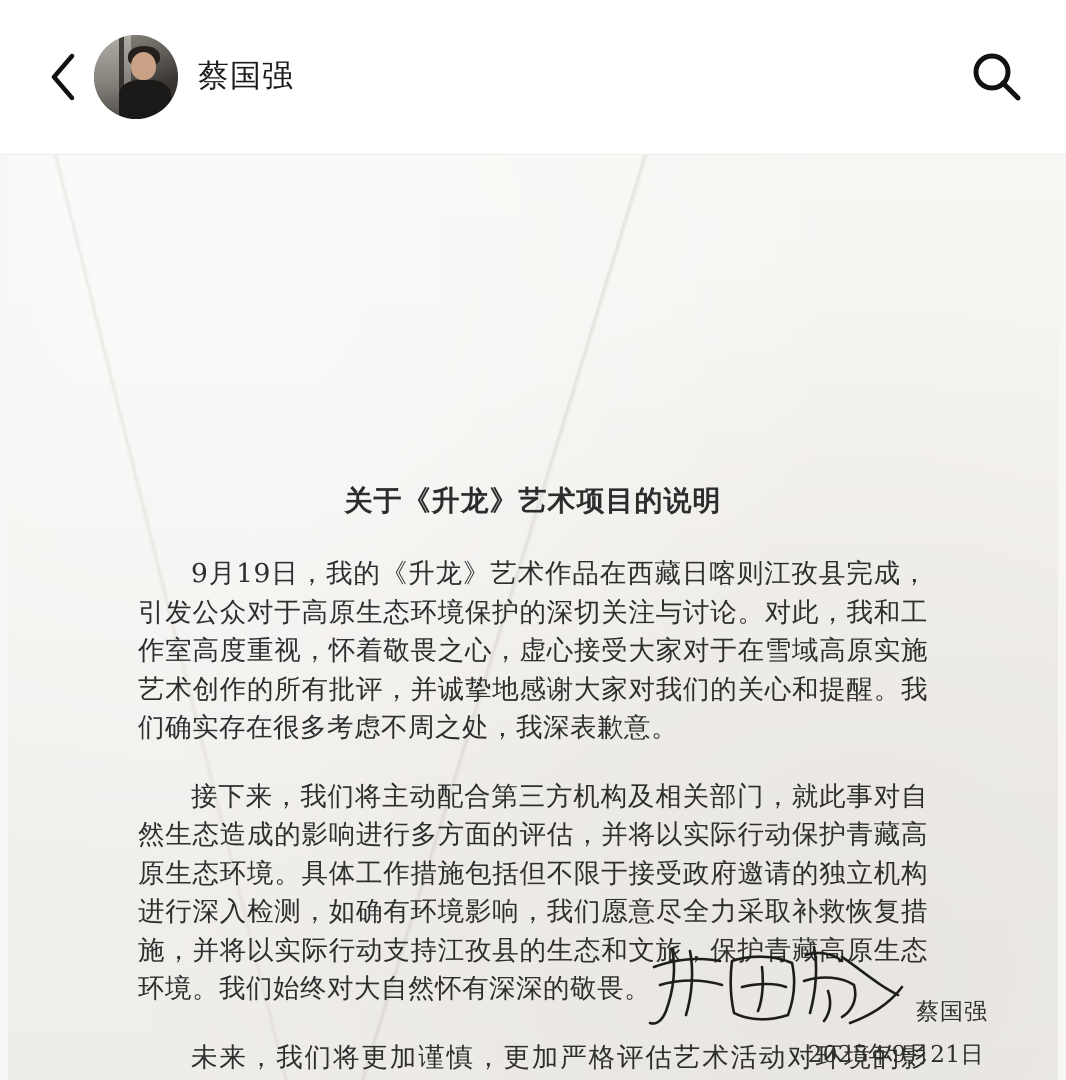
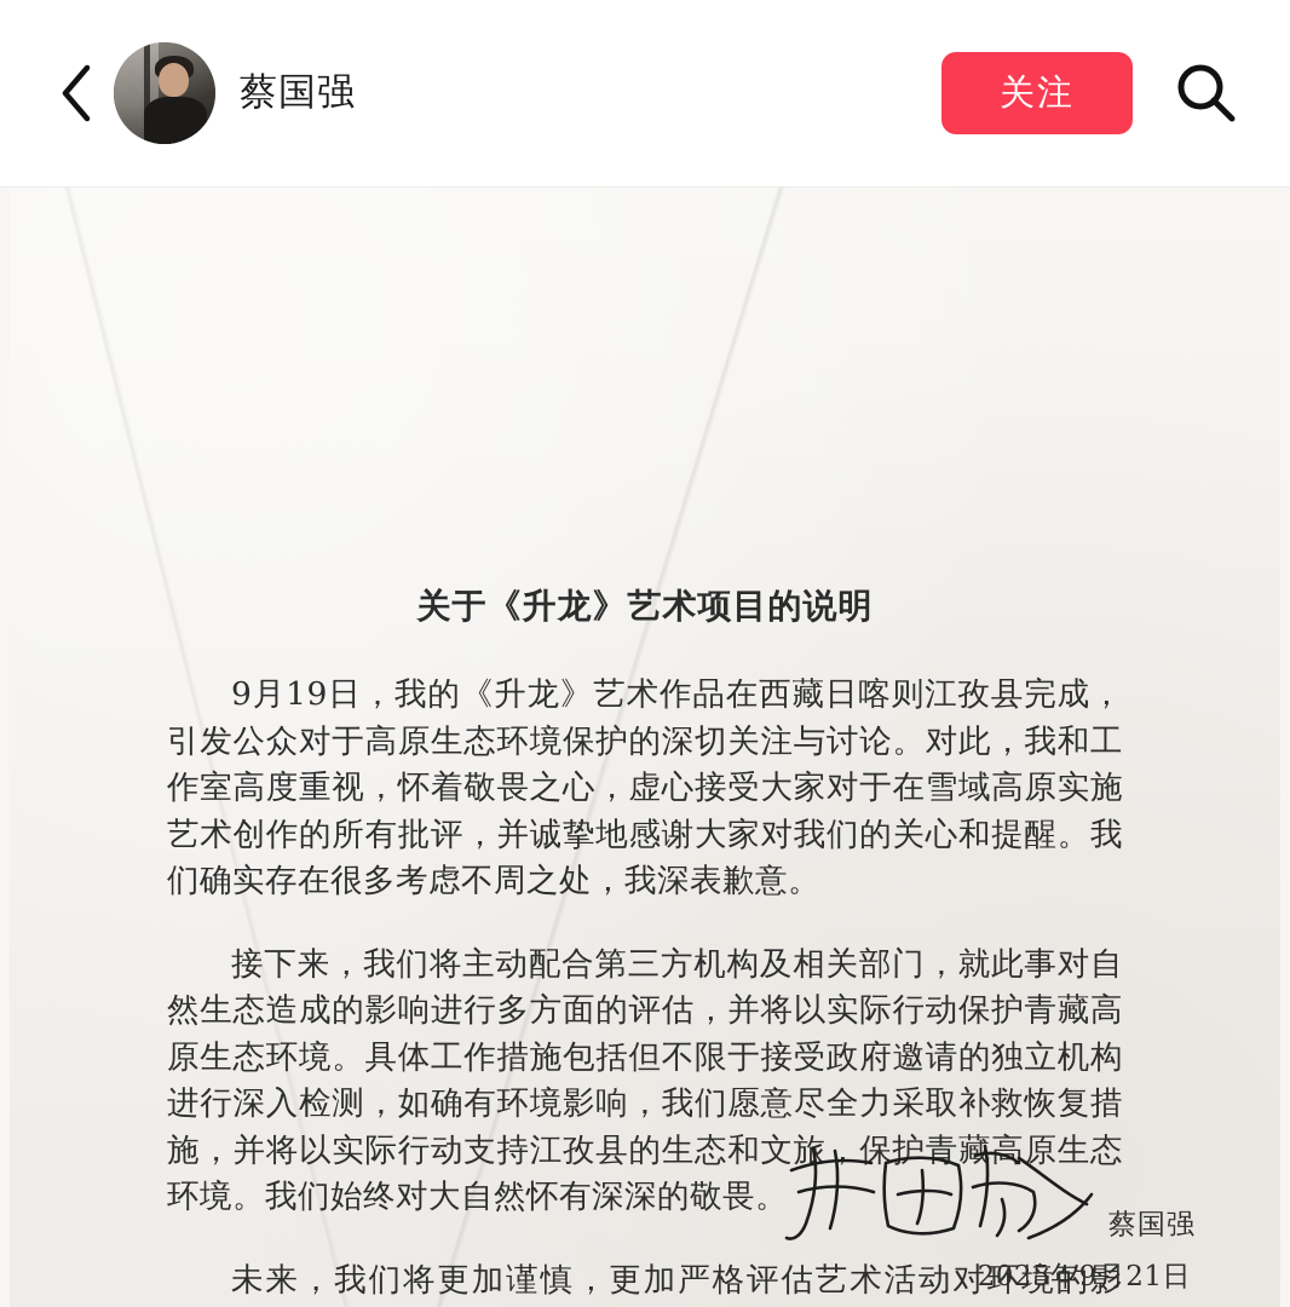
  蔡国强
+ 关注
  关于《升龙》艺术项目的说明
  9月19日，我的《升龙》艺术作品在西藏日喀则江孜县完成，引发公众对于高原生态环境保护的深切关注与讨论。对此，我和工作室高度重视，怀着敬畏之心，虚心接受大家对于在雪域高原实施艺术创作的所有批评，并诚挚地感谢大家对我们的关心和提醒。我们确实存在很多考虑不周之处，我深表歉意。
  接下来，我们将主动配合第三方机构及相关部门，就此事对自然生态造成的影响进行多方面的评估，并将以实际行动保护青藏高原生态环境。具体工作措施包括但不限于接受政府邀请的独立机构进行深入检测，如确有环境影响，我们愿意尽全力采取补救恢复措施，并将以实际行动支持江孜县的生态和文旅，保护青藏高原生态环境。我们始终对大自然怀有深深的敬畏。
  未来，我们将更加谨慎，更加严格评估艺术活动对环境的影
  蔡国强
  2025年9月21日
